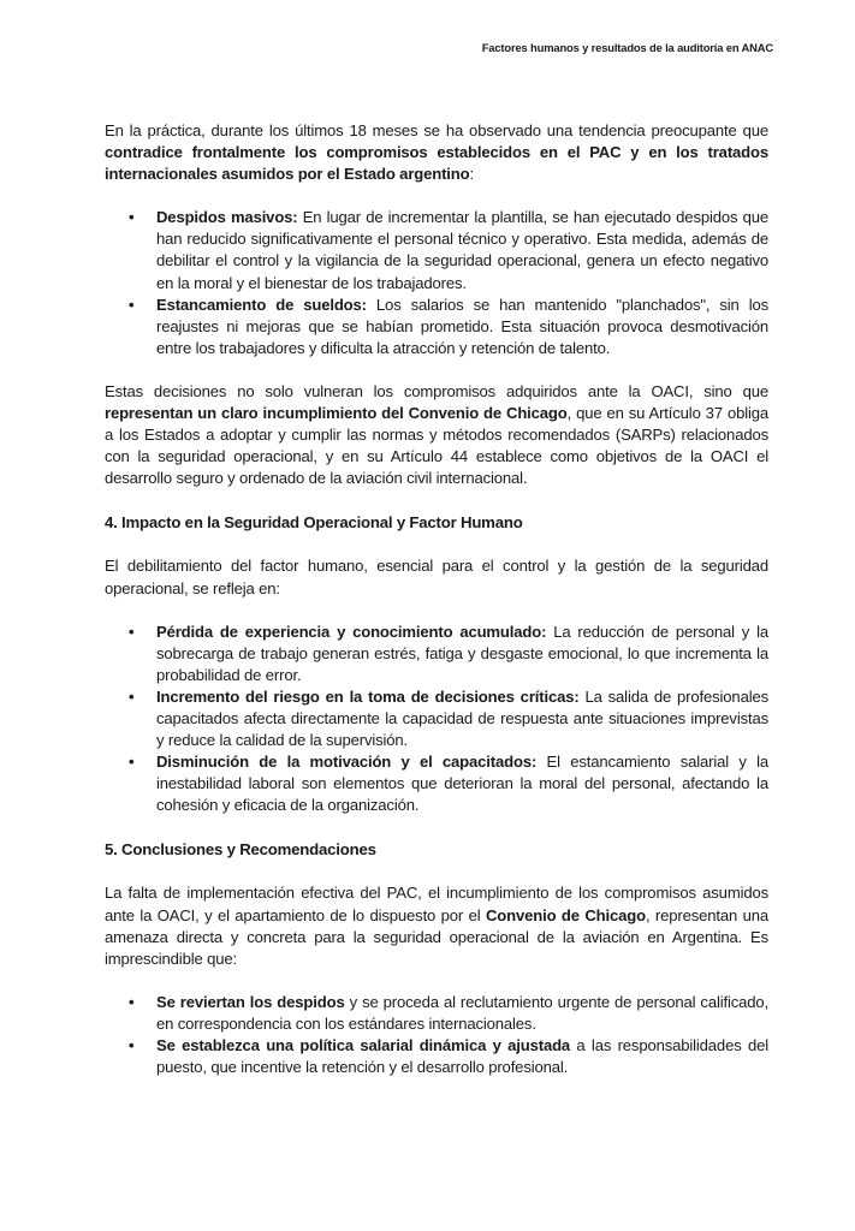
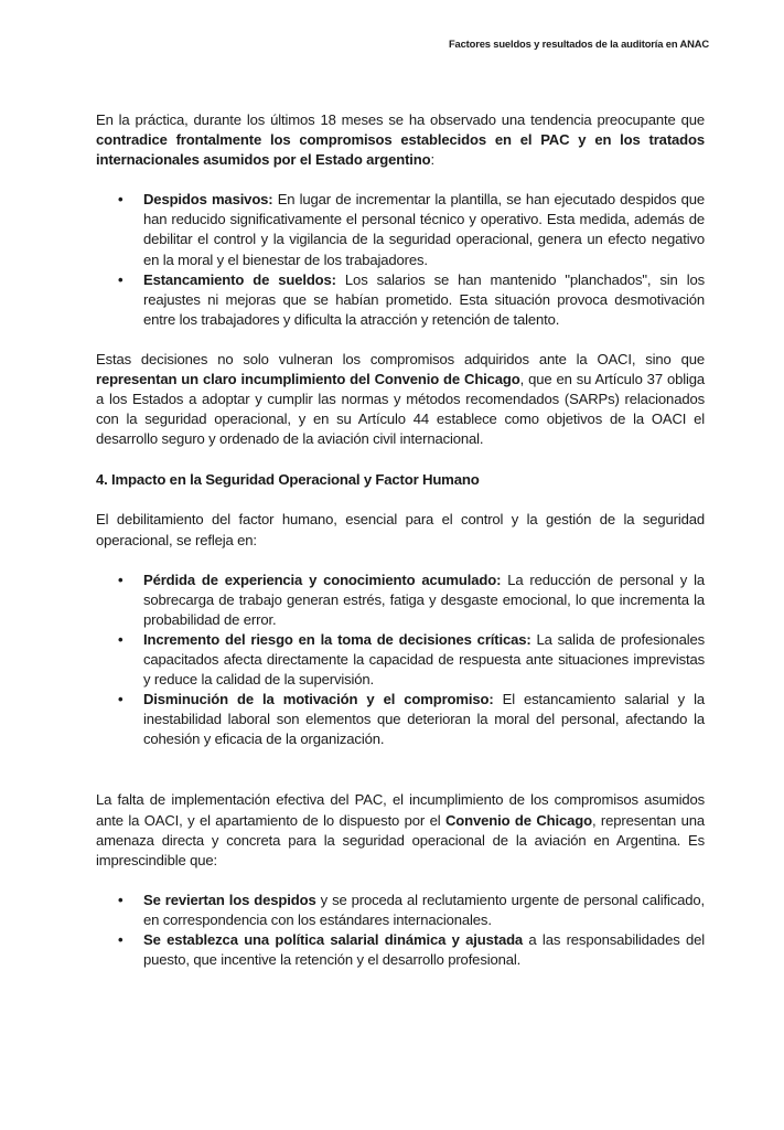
- Factores humanos y resultados de la auditoría en ANAC
+ Factores sueldos y resultados de la auditoría en ANAC
  En la práctica, durante los últimos 18 meses se ha observado una tendencia preocupante que contradice frontalmente los compromisos establecidos en el PAC y en los tratados internacionales asumidos por el Estado argentino:
  •
  Despidos masivos: En lugar de incrementar la plantilla, se han ejecutado despidos que han reducido significativamente el personal técnico y operativo. Esta medida, además de debilitar el control y la vigilancia de la seguridad operacional, genera un efecto negativo en la moral y el bienestar de los trabajadores.
  •
  Estancamiento de sueldos: Los salarios se han mantenido "planchados", sin los reajustes ni mejoras que se habían prometido. Esta situación provoca desmotivación entre los trabajadores y dificulta la atracción y retención de talento.
  Estas decisiones no solo vulneran los compromisos adquiridos ante la OACI, sino que representan un claro incumplimiento del Convenio de Chicago, que en su Artículo 37 obliga a los Estados a adoptar y cumplir las normas y métodos recomendados (SARPs) relacionados con la seguridad operacional, y en su Artículo 44 establece como objetivos de la OACI el desarrollo seguro y ordenado de la aviación civil internacional.
  4. Impacto en la Seguridad Operacional y Factor Humano
  El debilitamiento del factor humano, esencial para el control y la gestión de la seguridad operacional, se refleja en:
  •
  Pérdida de experiencia y conocimiento acumulado: La reducción de personal y la sobrecarga de trabajo generan estrés, fatiga y desgaste emocional, lo que incrementa la probabilidad de error.
  •
  Incremento del riesgo en la toma de decisiones críticas: La salida de profesionales capacitados afecta directamente la capacidad de respuesta ante situaciones imprevistas y reduce la calidad de la supervisión.
  •
- Disminución de la motivación y el capacitados: El estancamiento salarial y la inestabilidad laboral son elementos que deterioran la moral del personal, afectando la cohesión y eficacia de la organización.
+ Disminución de la motivación y el compromiso: El estancamiento salarial y la inestabilidad laboral son elementos que deterioran la moral del personal, afectando la cohesión y eficacia de la organización.
- 5. Conclusiones y Recomendaciones
  La falta de implementación efectiva del PAC, el incumplimiento de los compromisos asumidos ante la OACI, y el apartamiento de lo dispuesto por el Convenio de Chicago, representan una amenaza directa y concreta para la seguridad operacional de la aviación en Argentina. Es imprescindible que:
  •
  Se reviertan los despidos y se proceda al reclutamiento urgente de personal calificado, en correspondencia con los estándares internacionales.
  •
  Se establezca una política salarial dinámica y ajustada a las responsabilidades del puesto, que incentive la retención y el desarrollo profesional.
